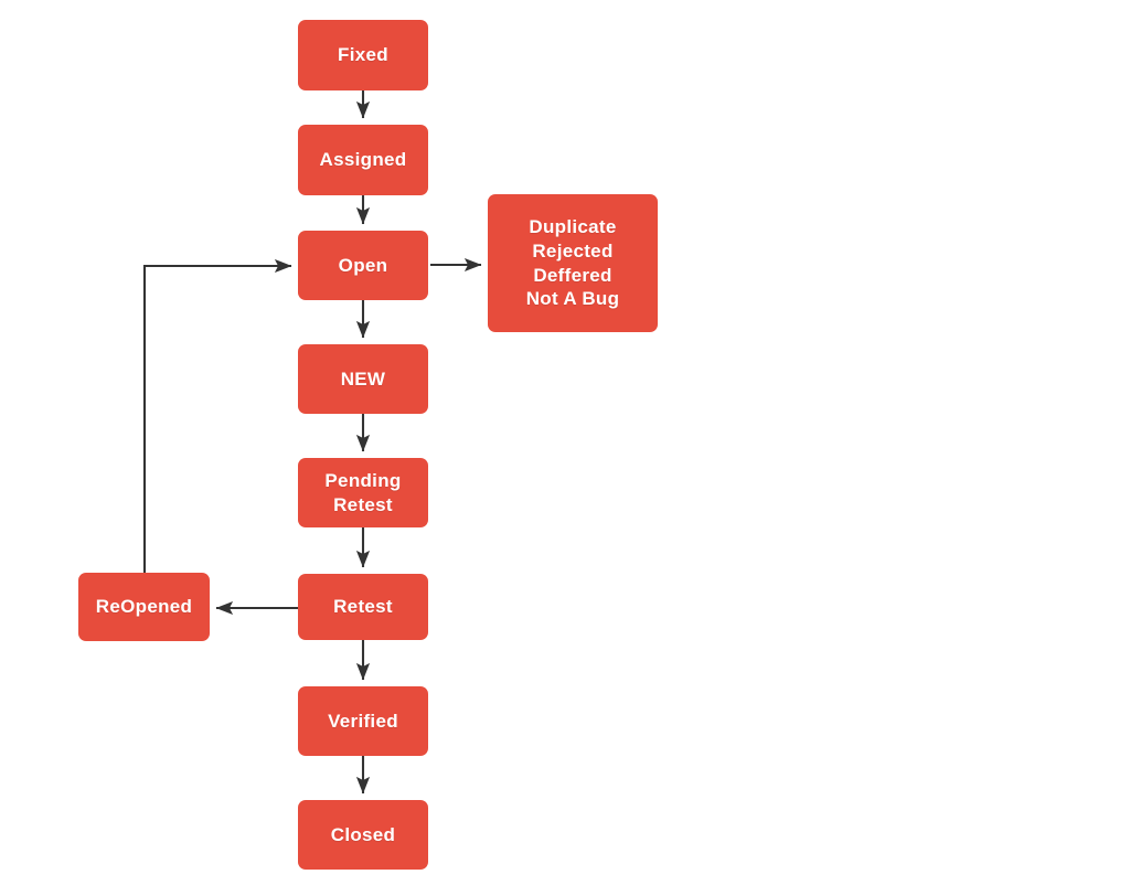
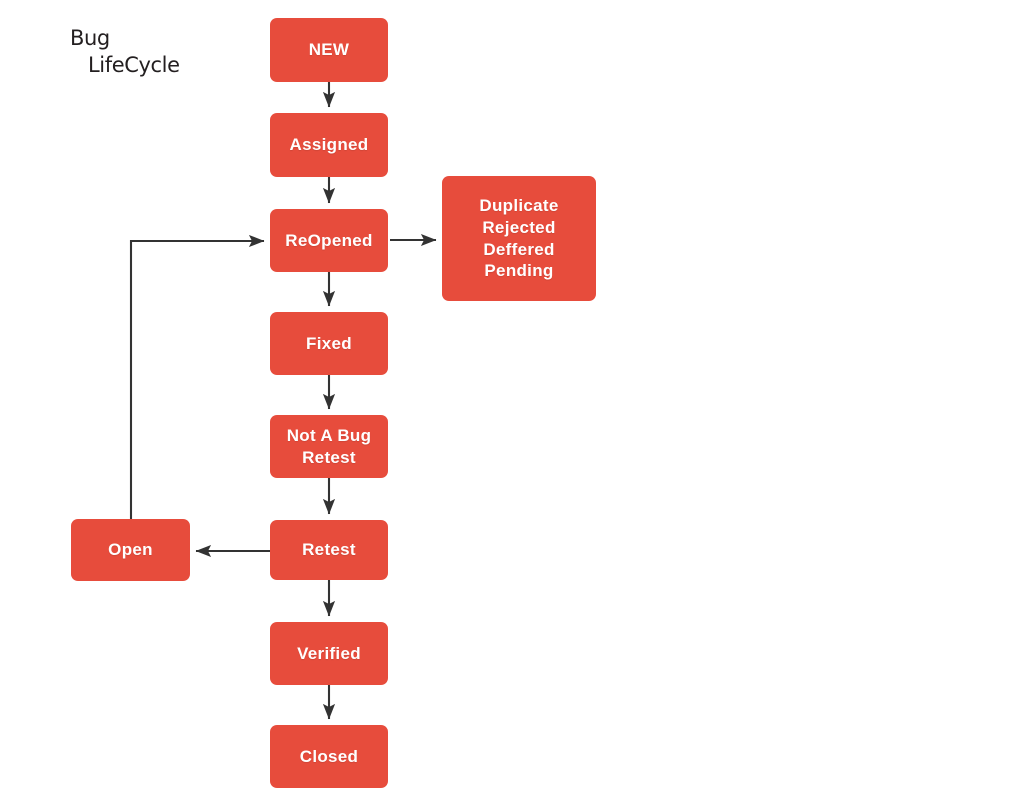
+ Bug
+ LifeCycle
- Fixed
+ NEW
  Assigned
- Open
+ ReOpened
- NEW
+ Fixed
- Pending
+ Not A Bug
  Retest
  Retest
  Verified
  Closed
- ReOpened
+ Open
  Duplicate
  Rejected
  Deffered
- Not A Bug
+ Pending
